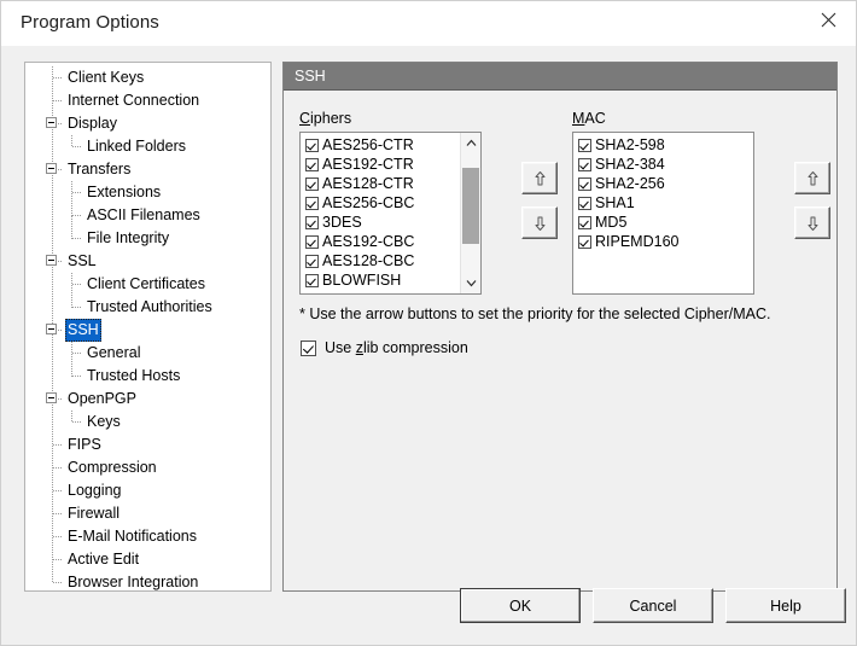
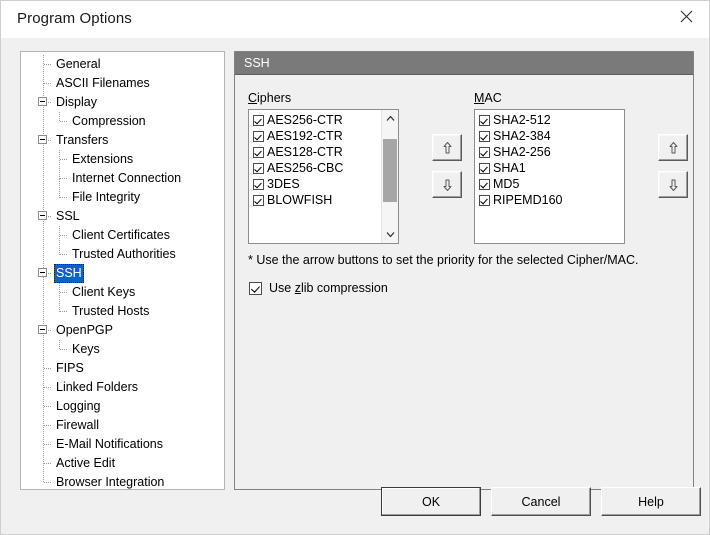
  Program Options
- Client Keys
+ General
- Internet Connection
+ ASCII Filenames
  Display
- Linked Folders
+ Compression
  Transfers
  Extensions
- ASCII Filenames
+ Internet Connection
  File Integrity
  SSL
  Client Certificates
  Trusted Authorities
  SSH
- General
+ Client Keys
  Trusted Hosts
  OpenPGP
  Keys
  FIPS
- Compression
+ Linked Folders
  Logging
  Firewall
  E-Mail Notifications
  Active Edit
  Browser Integration
  SSH
  Ciphers
  AES256-CTR
  AES192-CTR
  AES128-CTR
  AES256-CBC
  3DES
- AES192-CBC
- AES128-CBC
  BLOWFISH
  MAC
- SHA2-598
+ SHA2-512
  SHA2-384
  SHA2-256
  SHA1
  MD5
  RIPEMD160
  * Use the arrow buttons to set the priority for the selected Cipher/MAC.
  Use zlib compression
  OK
  Cancel
  Help
